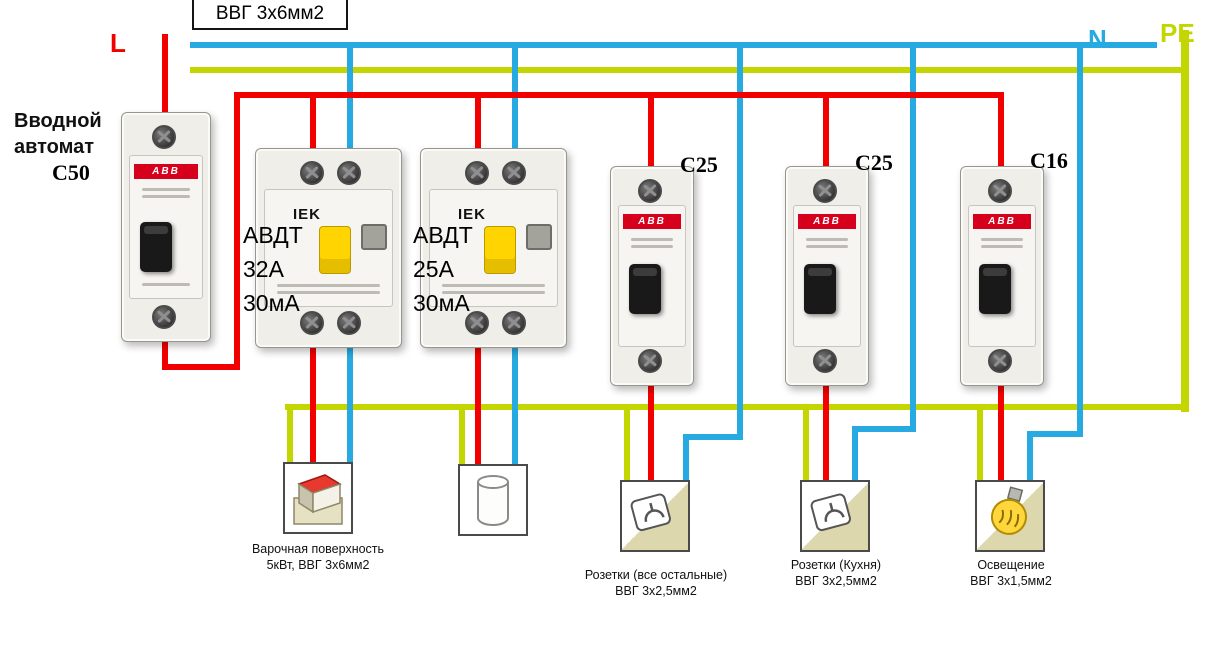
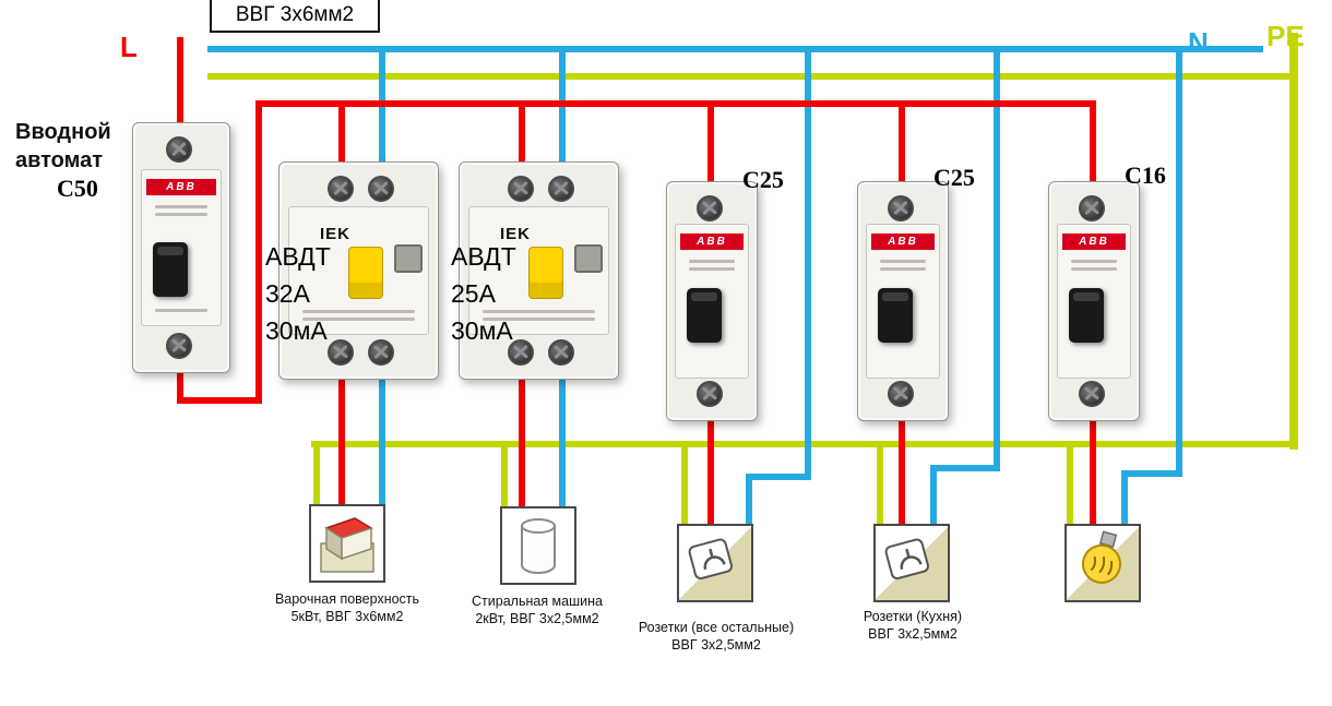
  ВВГ 3х6мм2
  L
  N
  PE
  ABB
  IEK
  IEK
  ABB
  ABB
  ABB
  Вводной
  автомат
  С50
  АВДТ
  32А
  30мА
  АВДТ
  25А
  30мА
  С25
  С25
  С16
  Варочная поверхность
  5кВт, ВВГ 3х6мм2
+ Стиральная машина
+ 2кВт, ВВГ 3х2,5мм2
  Розетки (все остальные)
  ВВГ 3х2,5мм2
  Розетки (Кухня)
  ВВГ 3х2,5мм2
- Освещение
- ВВГ 3х1,5мм2
